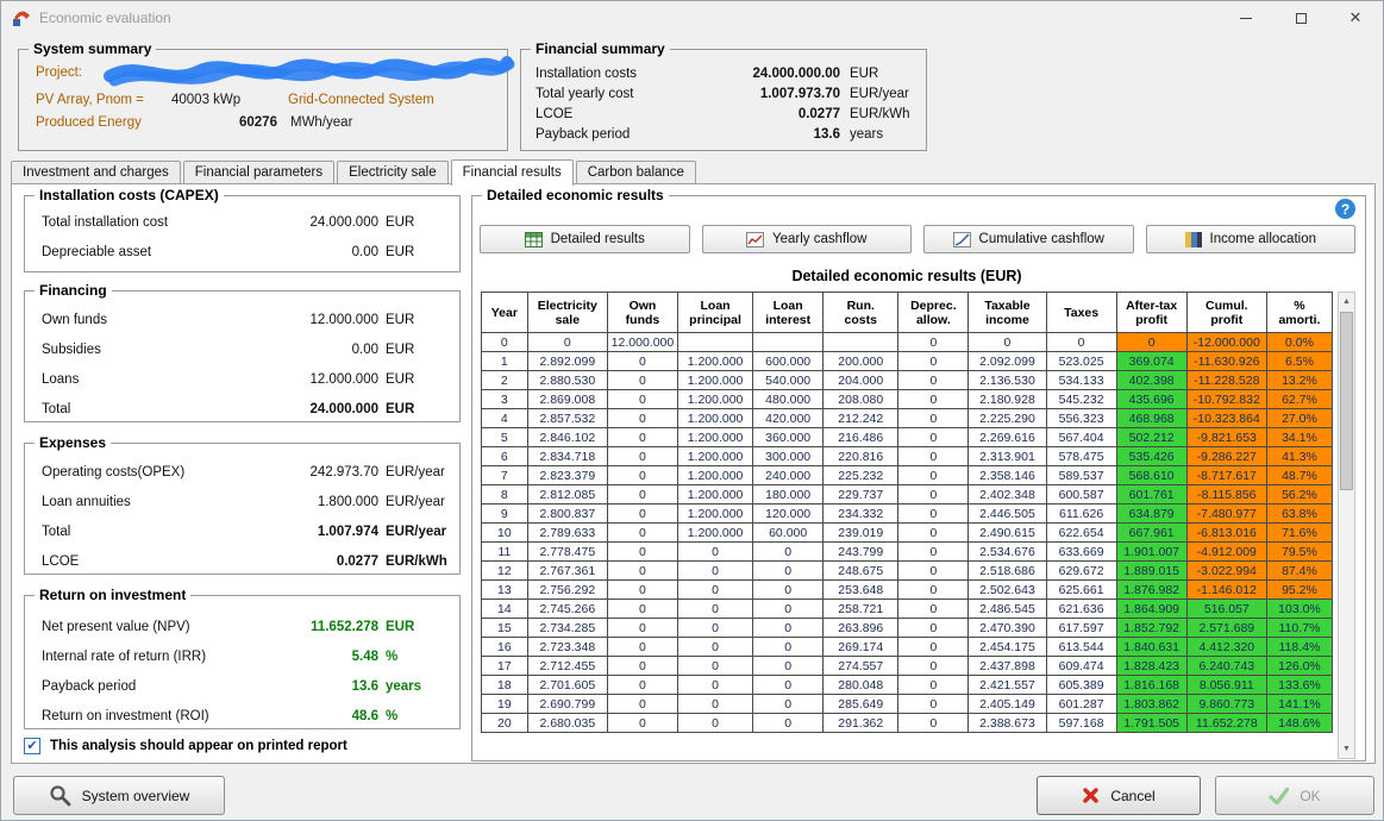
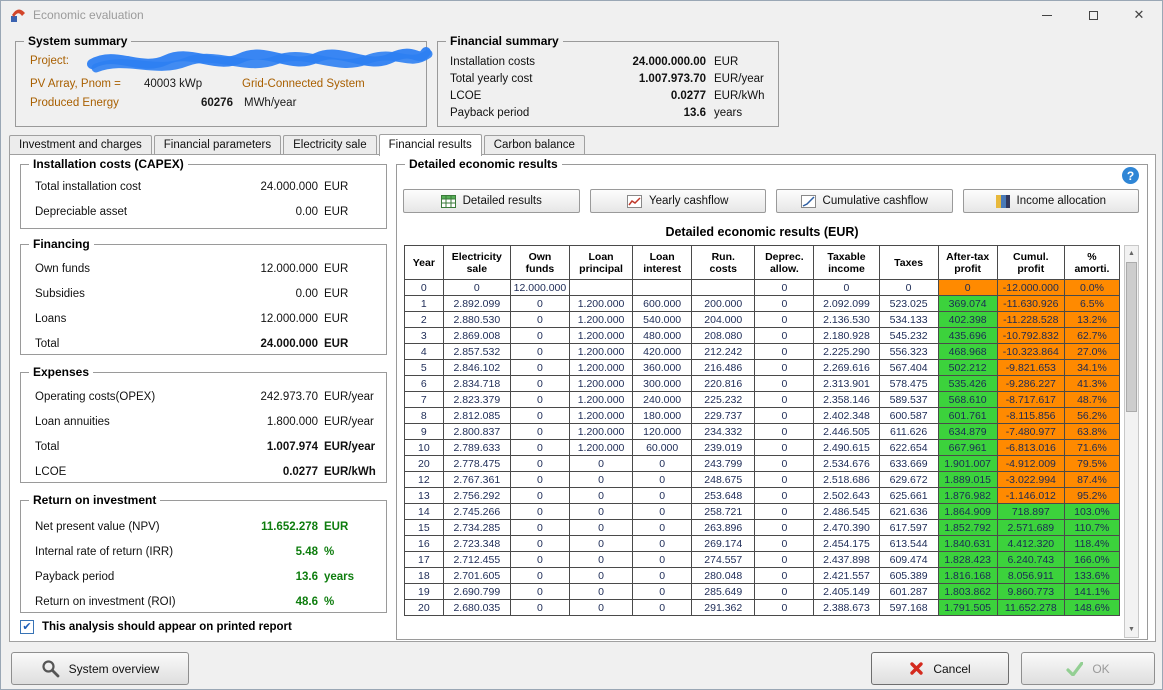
  Economic evaluation
  ✕
  System summary
  Project:
  PV Array, Pnom =
  40003 kWp
  Grid-Connected System
  Produced Energy
  60276
  MWh/year
  Financial summary
  Installation costs
  24.000.000.00
  EUR
  Total yearly cost
  1.007.973.70
  EUR/year
  LCOE
  0.0277
  EUR/kWh
  Payback period
  13.6
  years
  Investment and charges
  Financial parameters
  Electricity sale
  Financial results
  Carbon balance
  Installation costs (CAPEX)
  Total installation cost
  24.000.000
  EUR
  Depreciable asset
  0.00
  EUR
  Financing
  Own funds
  12.000.000
  EUR
  Subsidies
  0.00
  EUR
  Loans
  12.000.000
  EUR
  Total
  24.000.000
  EUR
  Expenses
  Operating costs(OPEX)
  242.973.70
  EUR/year
  Loan annuities
  1.800.000
  EUR/year
  Total
  1.007.974
  EUR/year
  LCOE
  0.0277
  EUR/kWh
  Return on investment
  Net present value (NPV)
  11.652.278
  EUR
  Internal rate of return (IRR)
  5.48
  %
  Payback period
  13.6
  years
  Return on investment (ROI)
  48.6
  %
  ✔
  This analysis should appear on printed report
  Detailed economic results
  ?
  Detailed results
  Yearly cashflow
  Cumulative cashflow
  Income allocation
  Detailed economic results (EUR)
  Year	Electricitysale	Ownfunds	Loanprincipal	Loaninterest	Run.costs	Deprec.allow.	Taxableincome	Taxes	After-taxprofit	Cumul.profit	%amorti.
  0	0	12.000.000				0	0	0	0	-12.000.000	0.0%
  1	2.892.099	0	1.200.000	600.000	200.000	0	2.092.099	523.025	369.074	-11.630.926	6.5%
  2	2.880.530	0	1.200.000	540.000	204.000	0	2.136.530	534.133	402.398	-11.228.528	13.2%
  3	2.869.008	0	1.200.000	480.000	208.080	0	2.180.928	545.232	435.696	-10.792.832	62.7%
  4	2.857.532	0	1.200.000	420.000	212.242	0	2.225.290	556.323	468.968	-10.323.864	27.0%
  5	2.846.102	0	1.200.000	360.000	216.486	0	2.269.616	567.404	502.212	-9.821.653	34.1%
  6	2.834.718	0	1.200.000	300.000	220.816	0	2.313.901	578.475	535.426	-9.286.227	41.3%
  7	2.823.379	0	1.200.000	240.000	225.232	0	2.358.146	589.537	568.610	-8.717.617	48.7%
  8	2.812.085	0	1.200.000	180.000	229.737	0	2.402.348	600.587	601.761	-8.115.856	56.2%
  9	2.800.837	0	1.200.000	120.000	234.332	0	2.446.505	611.626	634.879	-7.480.977	63.8%
  10	2.789.633	0	1.200.000	60.000	239.019	0	2.490.615	622.654	667.961	-6.813.016	71.6%
- 11	2.778.475	0	0	0	243.799	0	2.534.676	633.669	1.901.007	-4.912.009	79.5%
+ 20	2.778.475	0	0	0	243.799	0	2.534.676	633.669	1.901.007	-4.912.009	79.5%
  12	2.767.361	0	0	0	248.675	0	2.518.686	629.672	1.889.015	-3.022.994	87.4%
  13	2.756.292	0	0	0	253.648	0	2.502.643	625.661	1.876.982	-1.146.012	95.2%
- 14	2.745.266	0	0	0	258.721	0	2.486.545	621.636	1.864.909	516.057	103.0%
+ 14	2.745.266	0	0	0	258.721	0	2.486.545	621.636	1.864.909	718.897	103.0%
  15	2.734.285	0	0	0	263.896	0	2.470.390	617.597	1.852.792	2.571.689	110.7%
  16	2.723.348	0	0	0	269.174	0	2.454.175	613.544	1.840.631	4.412.320	118.4%
- 17	2.712.455	0	0	0	274.557	0	2.437.898	609.474	1.828.423	6.240.743	126.0%
+ 17	2.712.455	0	0	0	274.557	0	2.437.898	609.474	1.828.423	6.240.743	166.0%
  18	2.701.605	0	0	0	280.048	0	2.421.557	605.389	1.816.168	8.056.911	133.6%
  19	2.690.799	0	0	0	285.649	0	2.405.149	601.287	1.803.862	9.860.773	141.1%
  20	2.680.035	0	0	0	291.362	0	2.388.673	597.168	1.791.505	11.652.278	148.6%
  System overview
  Cancel
  OK
